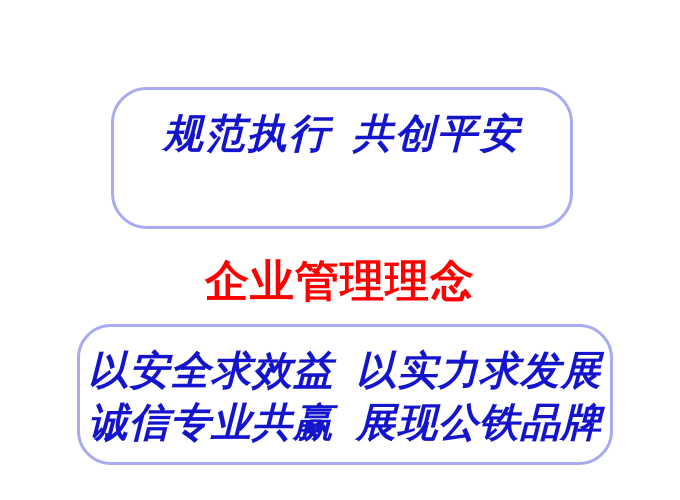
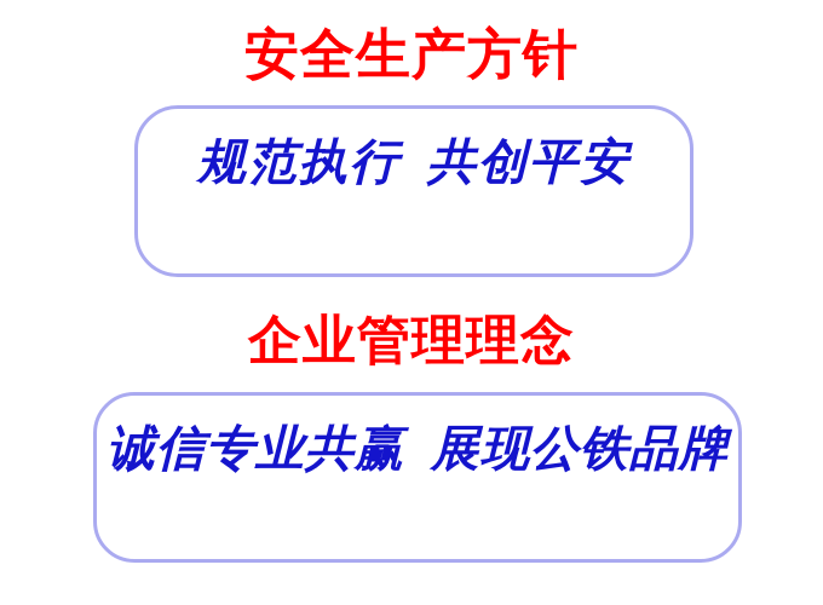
+ 安全生产方针
  规范执行 共创平安
  企业管理理念
- 以安全求效益 以实力求发展
  诚信专业共赢 展现公铁品牌
